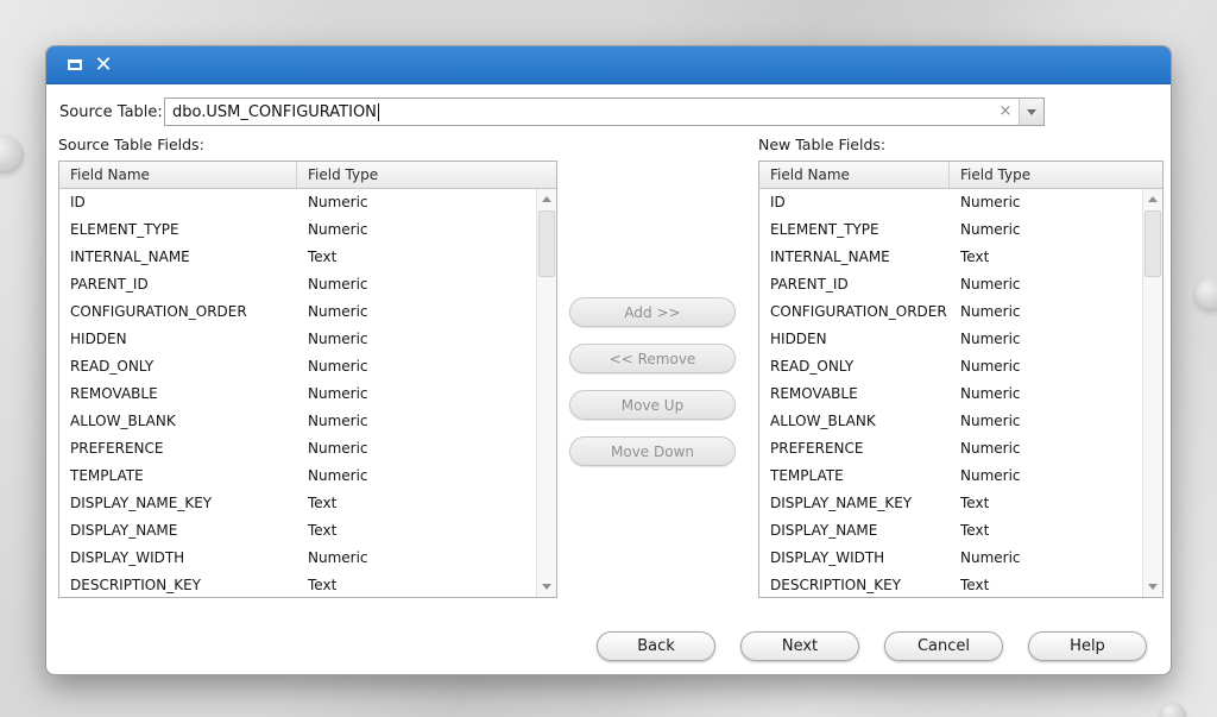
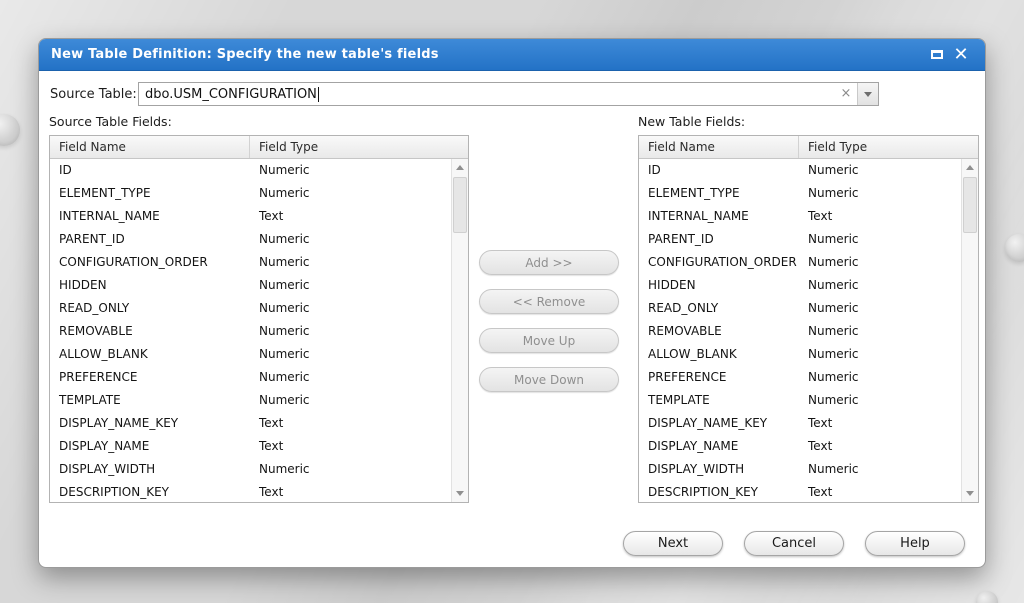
+ New Table Definition: Specify the new table's fields
  ✕
  Source Table:
  dbo.USM_CONFIGURATION
  ×
  Source Table Fields:
  New Table Fields:
  Field Name
  Field Type
  ID
  Numeric
  ELEMENT_TYPE
  Numeric
  INTERNAL_NAME
  Text
  PARENT_ID
  Numeric
  CONFIGURATION_ORDER
  Numeric
  HIDDEN
  Numeric
  READ_ONLY
  Numeric
  REMOVABLE
  Numeric
  ALLOW_BLANK
  Numeric
  PREFERENCE
  Numeric
  TEMPLATE
  Numeric
  DISPLAY_NAME_KEY
  Text
  DISPLAY_NAME
  Text
  DISPLAY_WIDTH
  Numeric
  DESCRIPTION_KEY
  Text
  Add >>
  << Remove
  Move Up
  Move Down
  Field Name
  Field Type
  ID
  Numeric
  ELEMENT_TYPE
  Numeric
  INTERNAL_NAME
  Text
  PARENT_ID
  Numeric
  CONFIGURATION_ORDER
  Numeric
  HIDDEN
  Numeric
  READ_ONLY
  Numeric
  REMOVABLE
  Numeric
  ALLOW_BLANK
  Numeric
  PREFERENCE
  Numeric
  TEMPLATE
  Numeric
  DISPLAY_NAME_KEY
  Text
  DISPLAY_NAME
  Text
  DISPLAY_WIDTH
  Numeric
  DESCRIPTION_KEY
  Text
- Back
  Next
  Cancel
  Help
